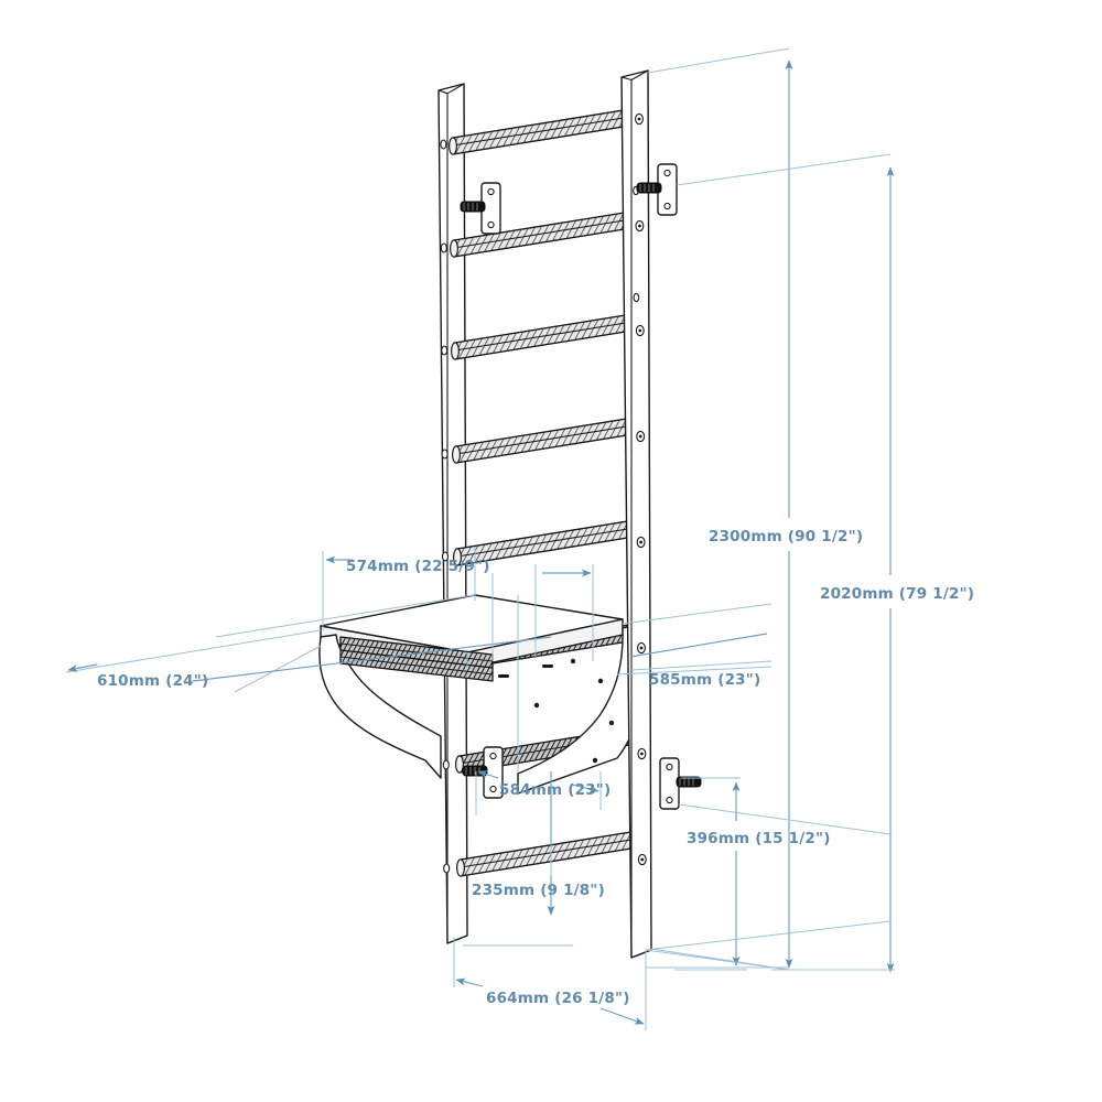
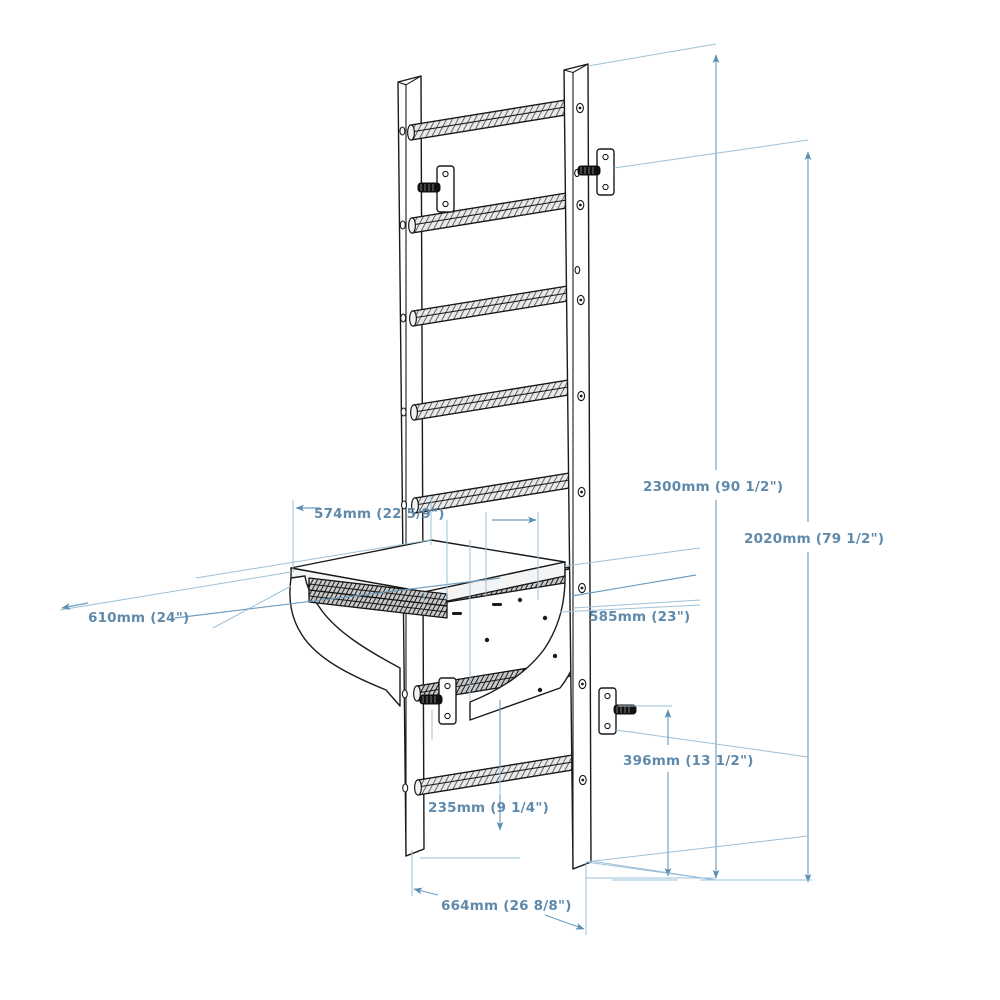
  2300mm (90 1/2")
  2020mm (79 1/2")
  574mm (22 5/9")
  610mm (24")
  585mm (23")
- 584mm (23")
- 396mm (15 1/2")
+ 396mm (13 1/2")
- 235mm (9 1/8")
+ 235mm (9 1/4")
- 664mm (26 1/8")
+ 664mm (26 8/8")
